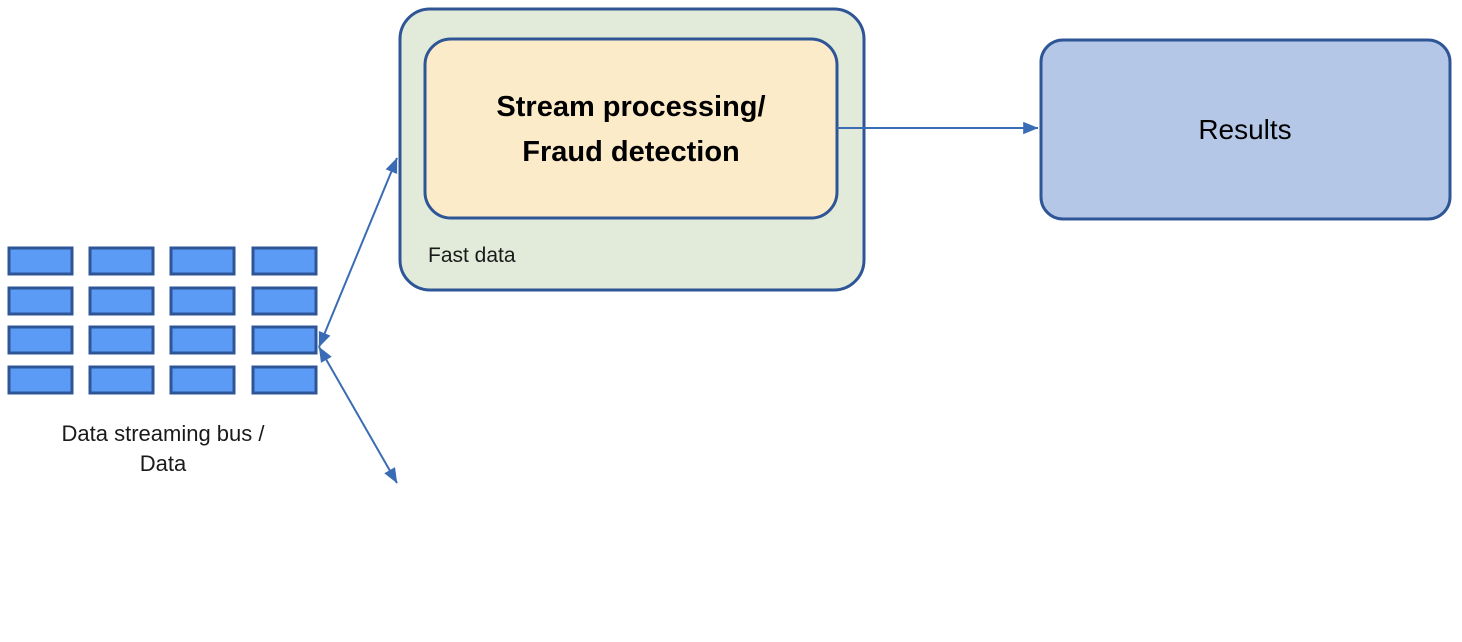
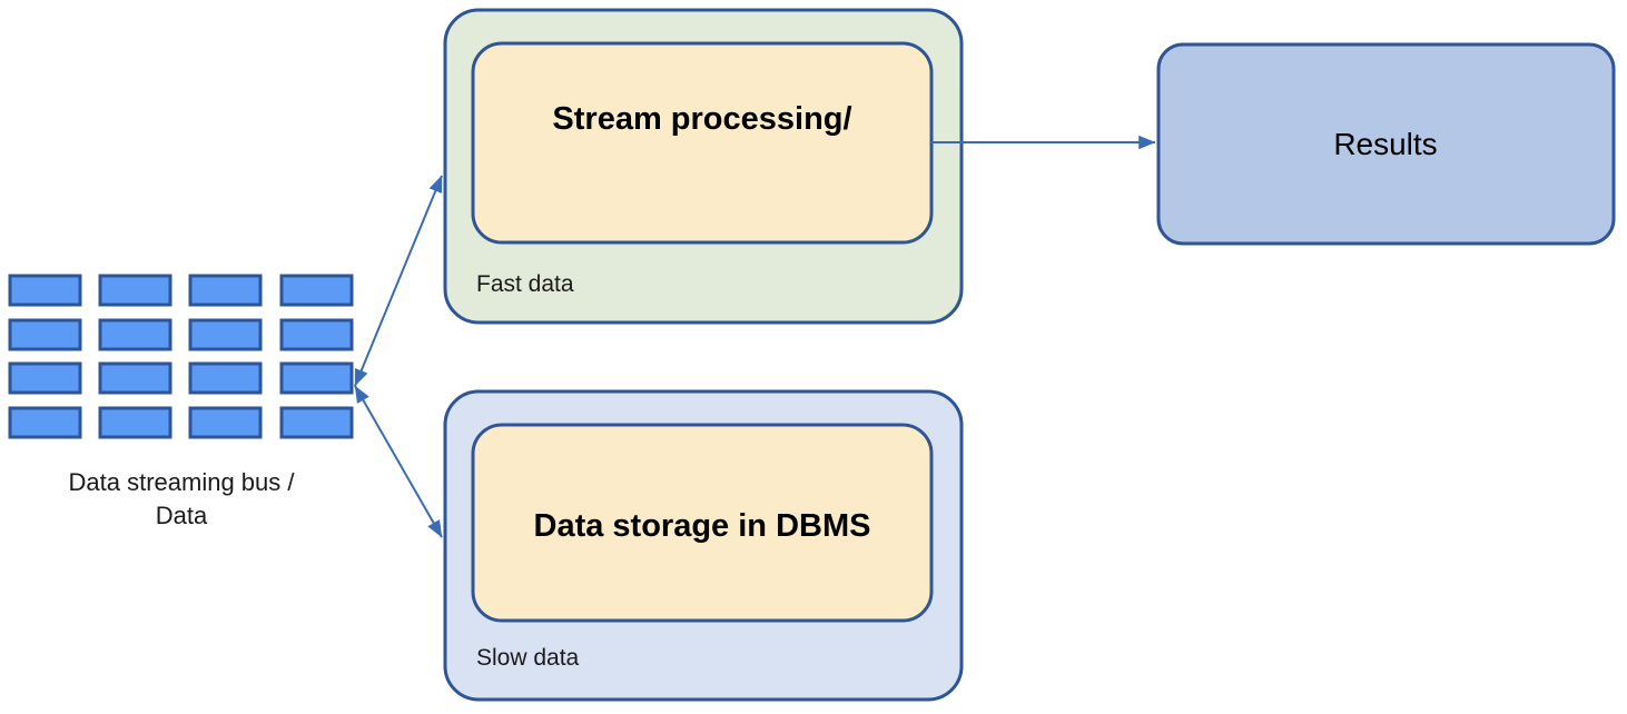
  Data streaming bus /
  Data
  Stream processing/
- Fraud detection
  Fast data
+ Data storage in DBMS
+ Slow data
  Results
